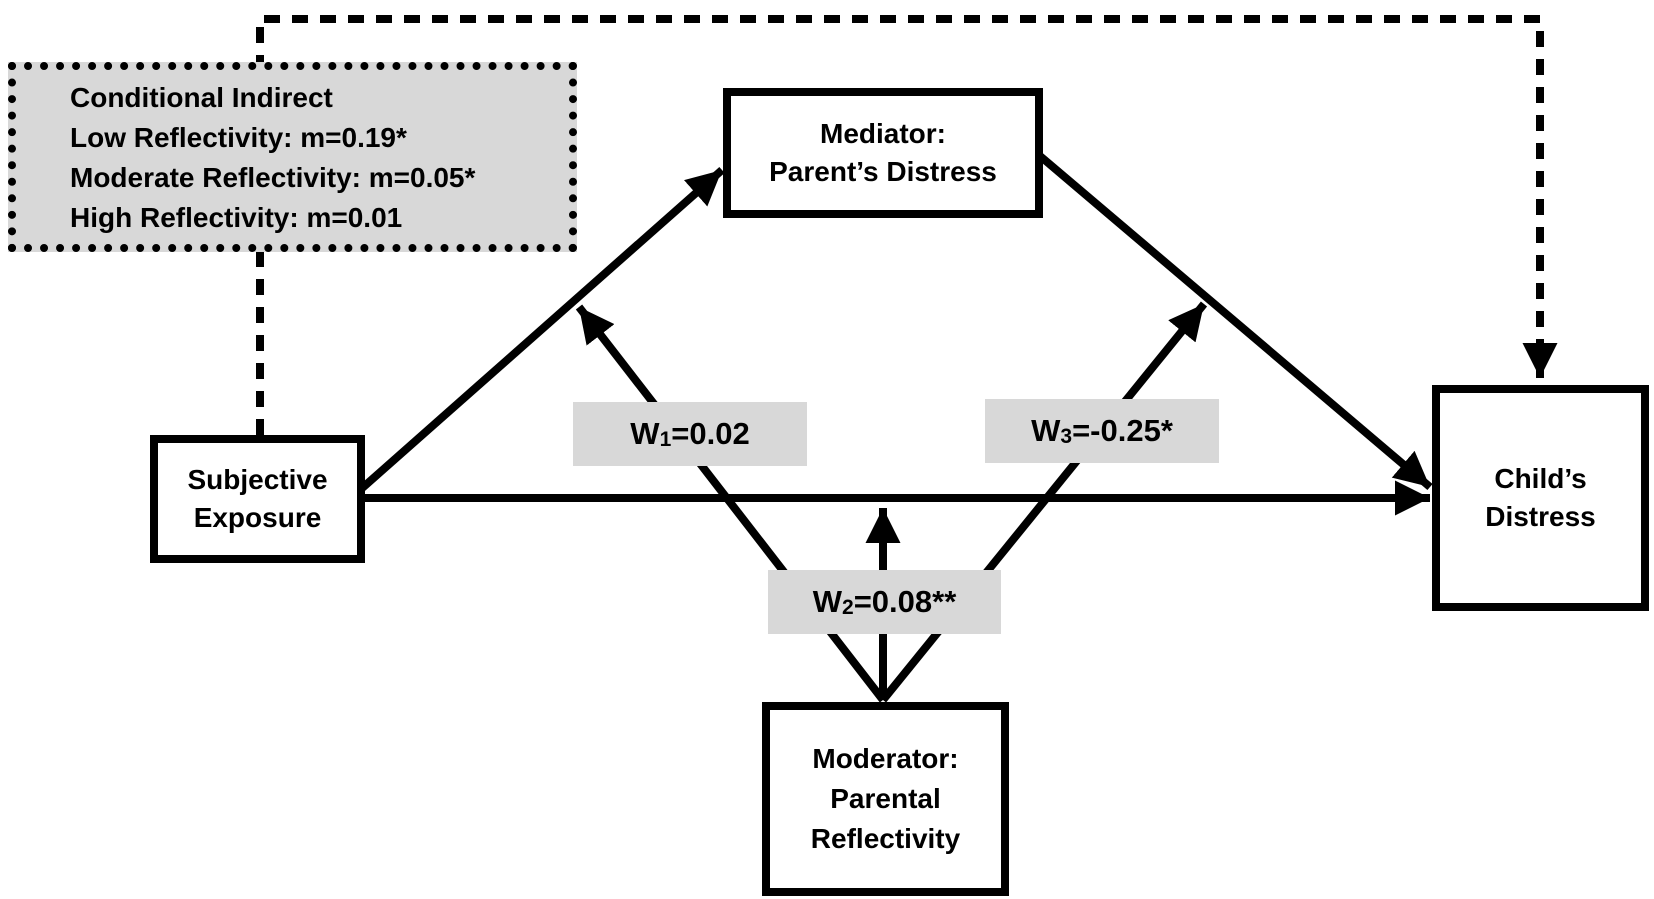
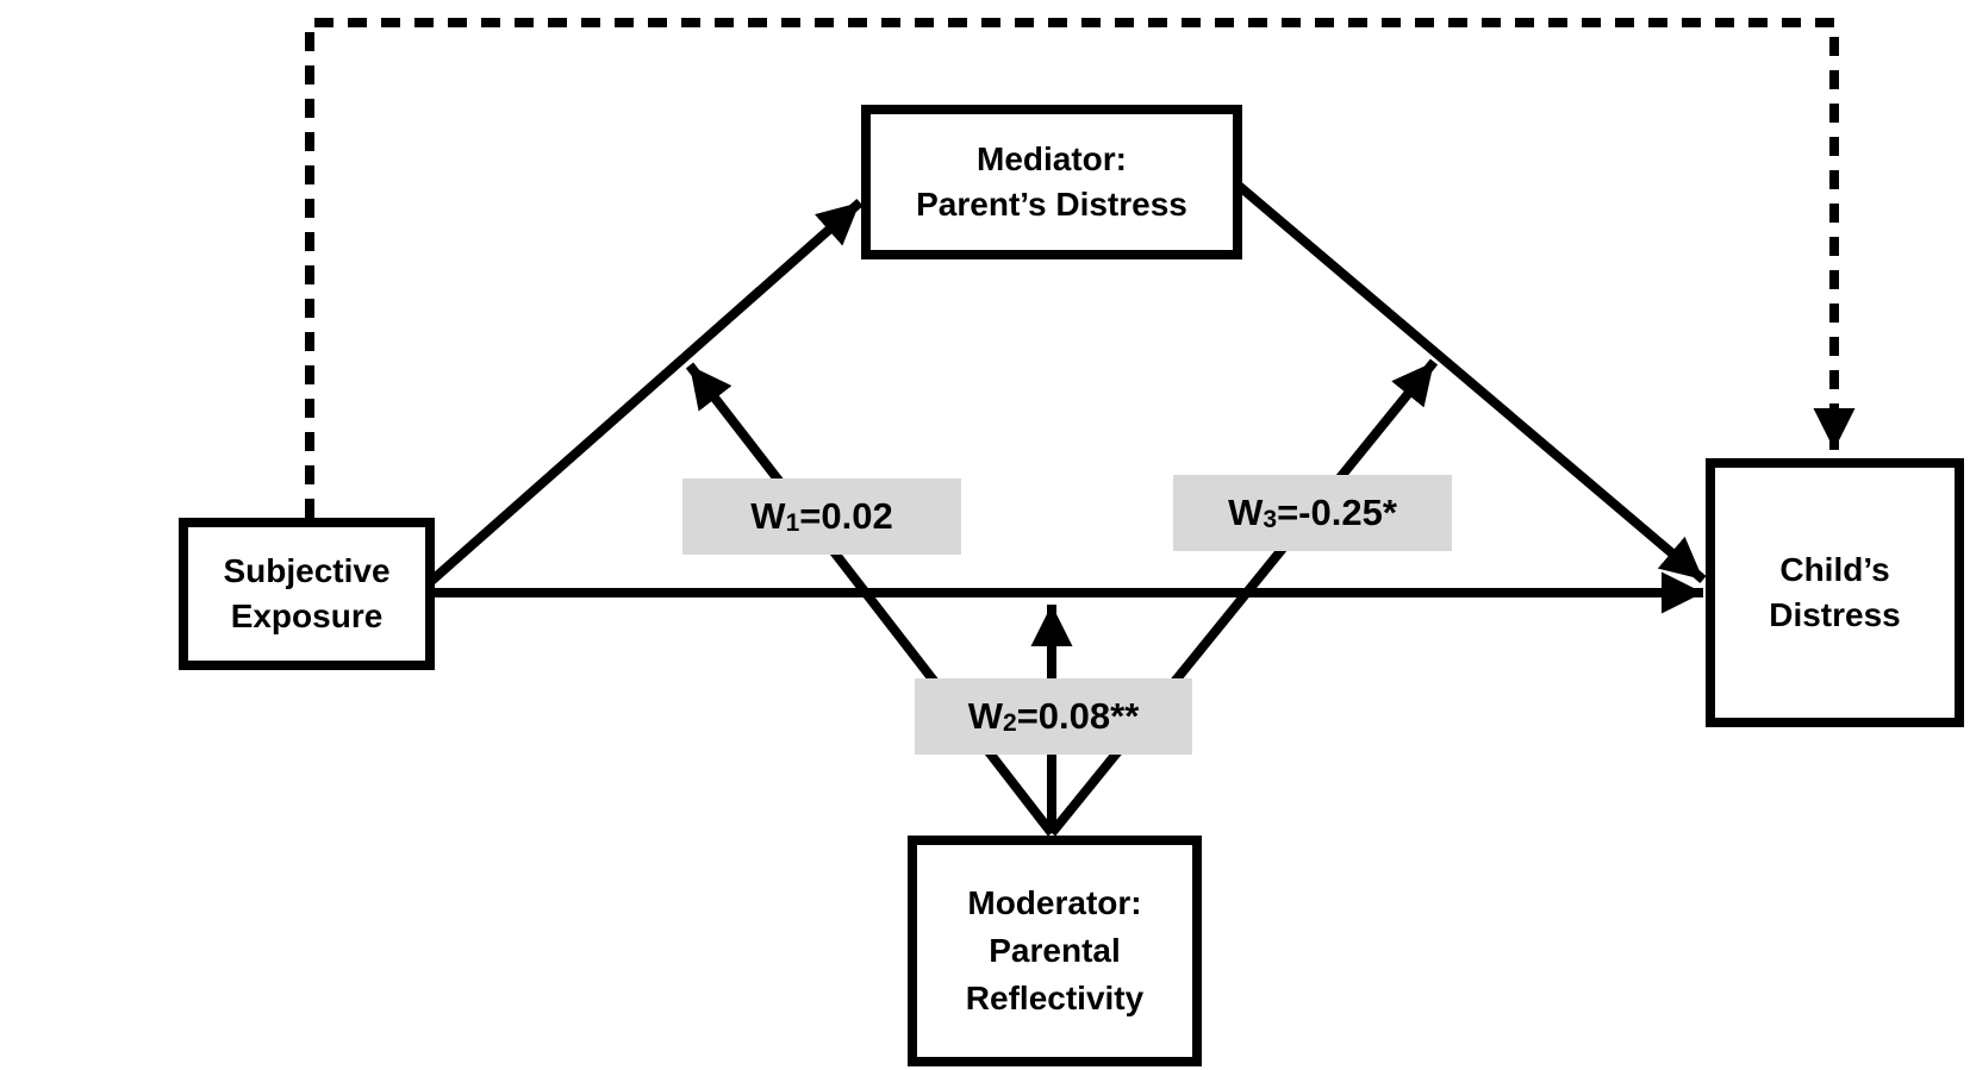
- Conditional Indirect
- Low Reflectivity: m=0.19*
- Moderate Reflectivity: m=0.05*
- High Reflectivity: m=0.01
  Mediator:
  Parent’s Distress
  Subjective
  Exposure
  Child’s
  Distress
  Moderator:
  Parental
  Reflectivity
  W
  1
  =0.02
  W
  3
  =-0.25*
  W
  2
  =0.08**
